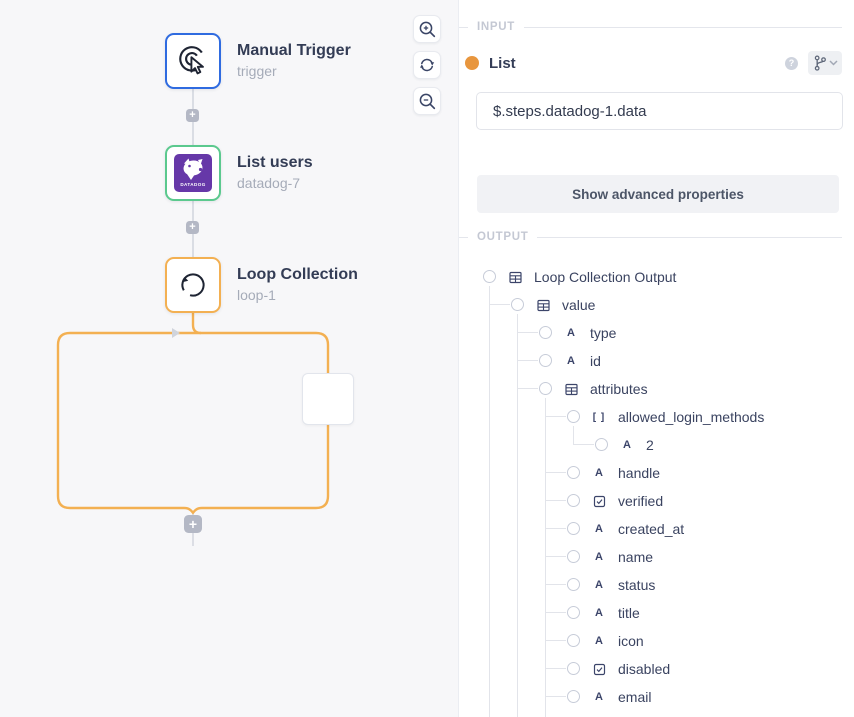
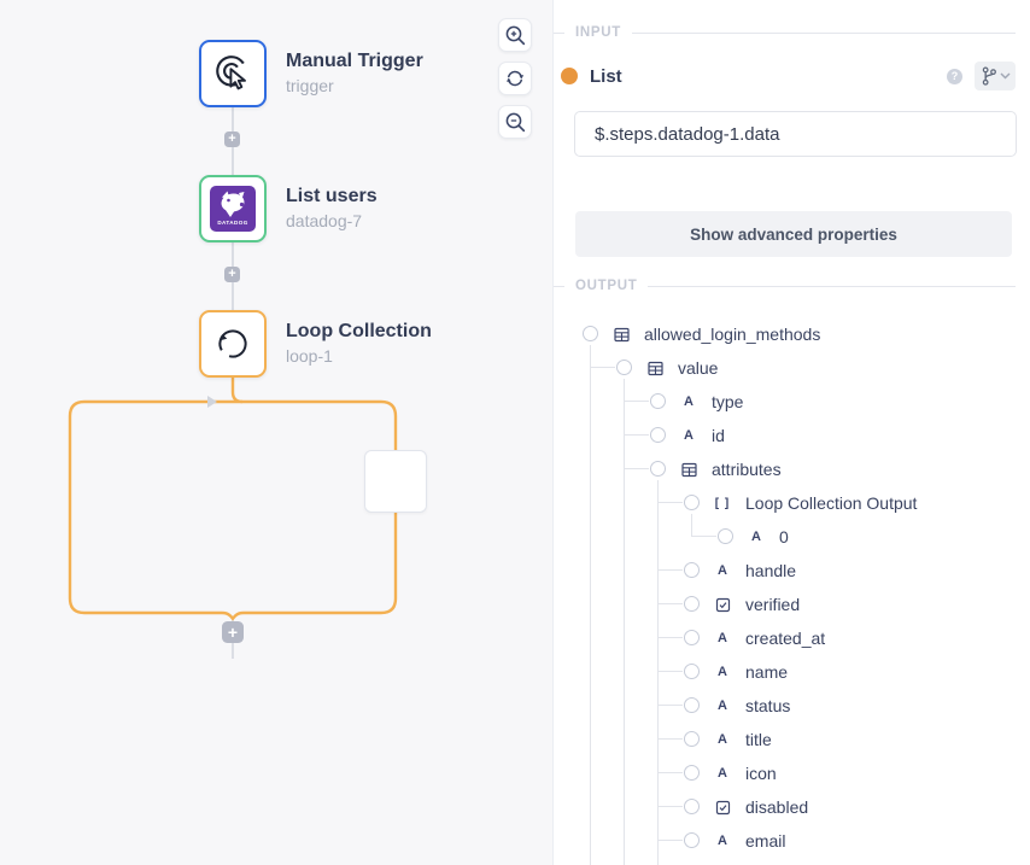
  Manual Trigger
  trigger
  List users
  datadog-7
  Loop Collection
  loop-1
  +
  +
  +
  INPUT
  List
  ?
  $.steps.datadog-1.data
  Show advanced properties
  OUTPUT
- Loop Collection Output
+ allowed_login_methods
  value
  A
  type
  A
  id
  attributes
  [ ]
- allowed_login_methods
+ Loop Collection Output
  A
- 2
+ 0
  A
  handle
  verified
  A
  created_at
  A
  name
  A
  status
  A
  title
  A
  icon
  disabled
  A
  email
